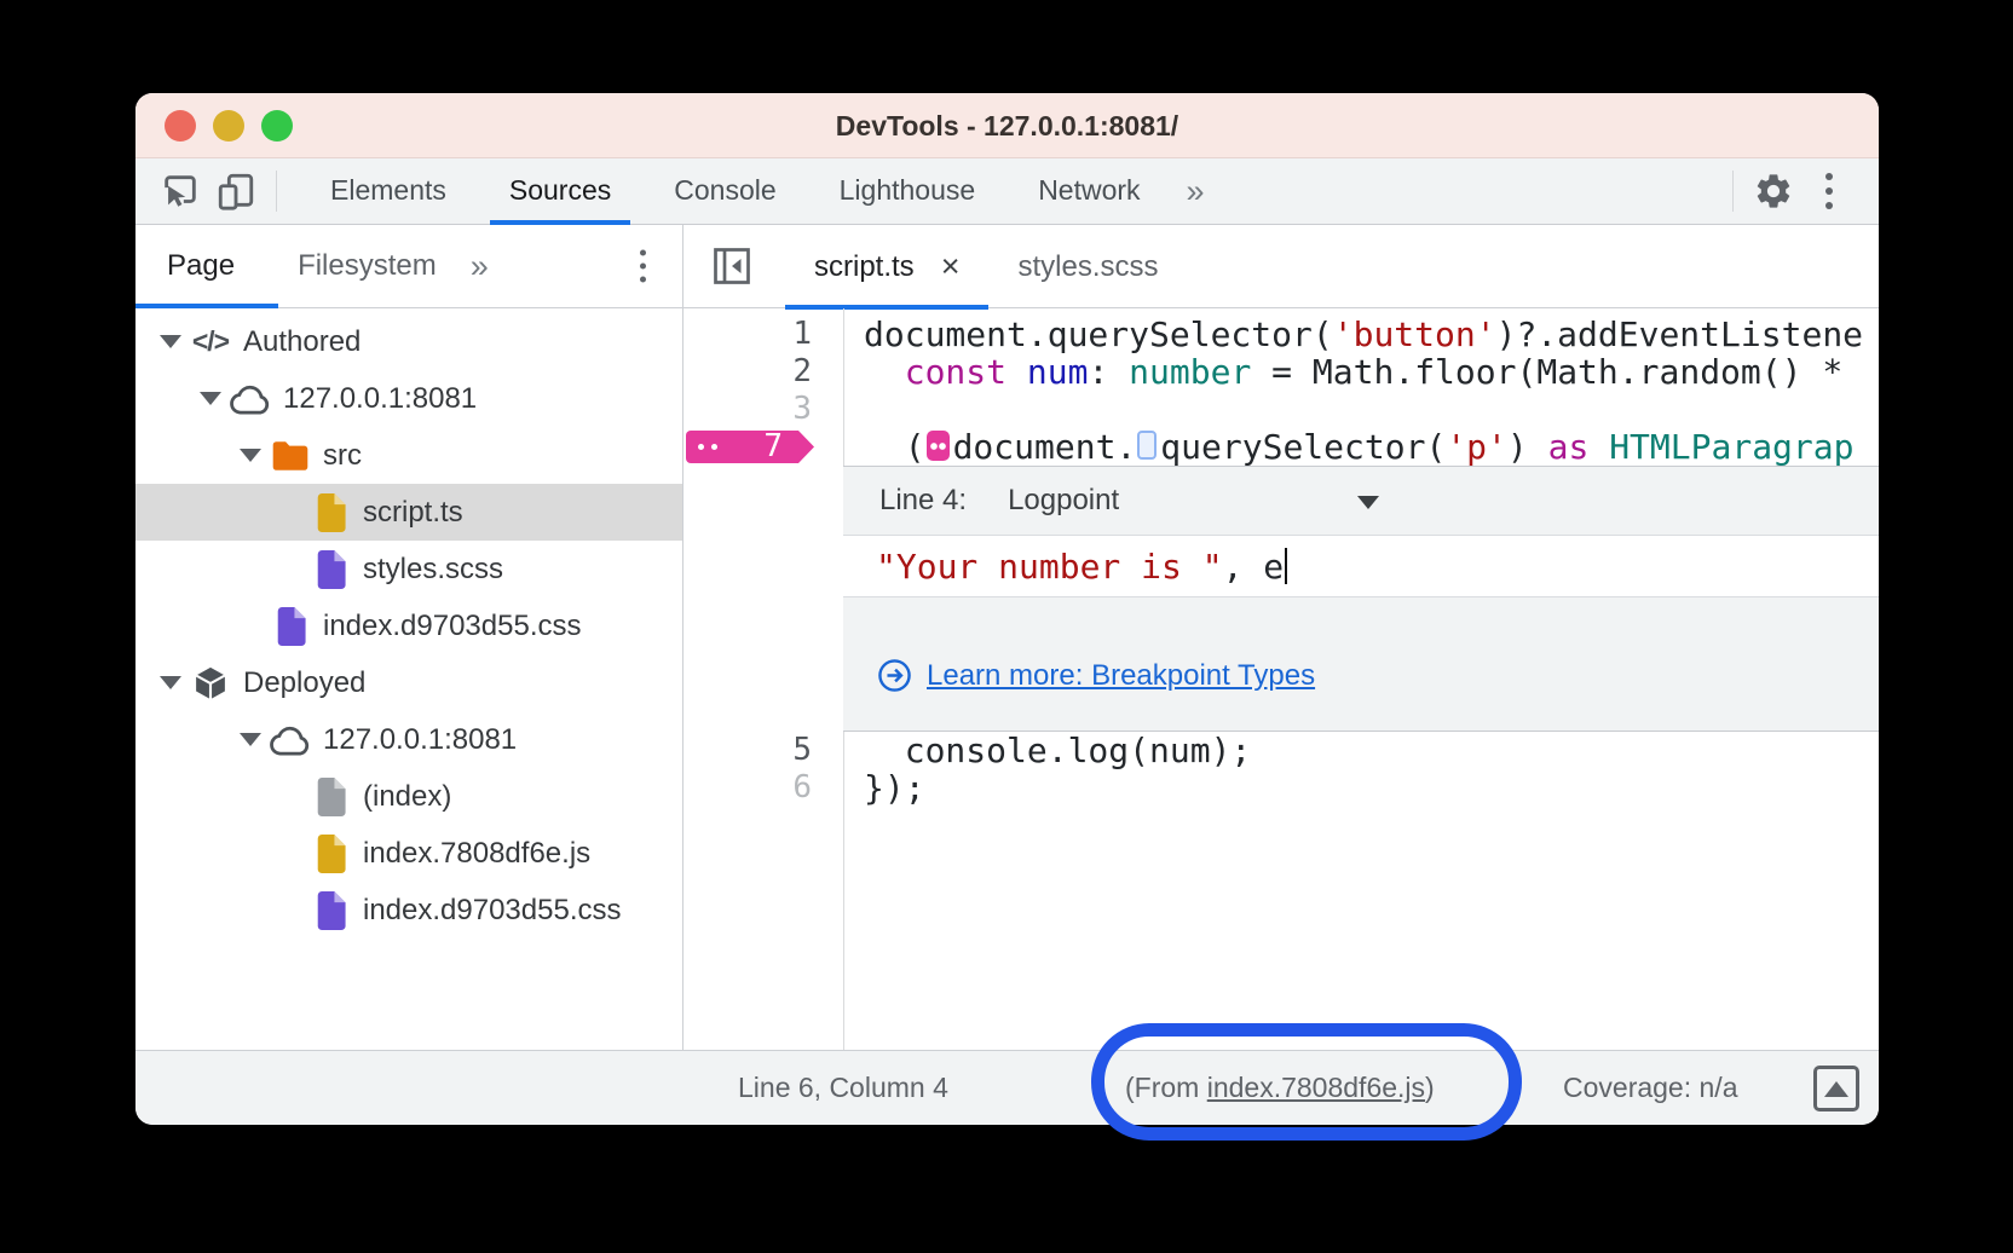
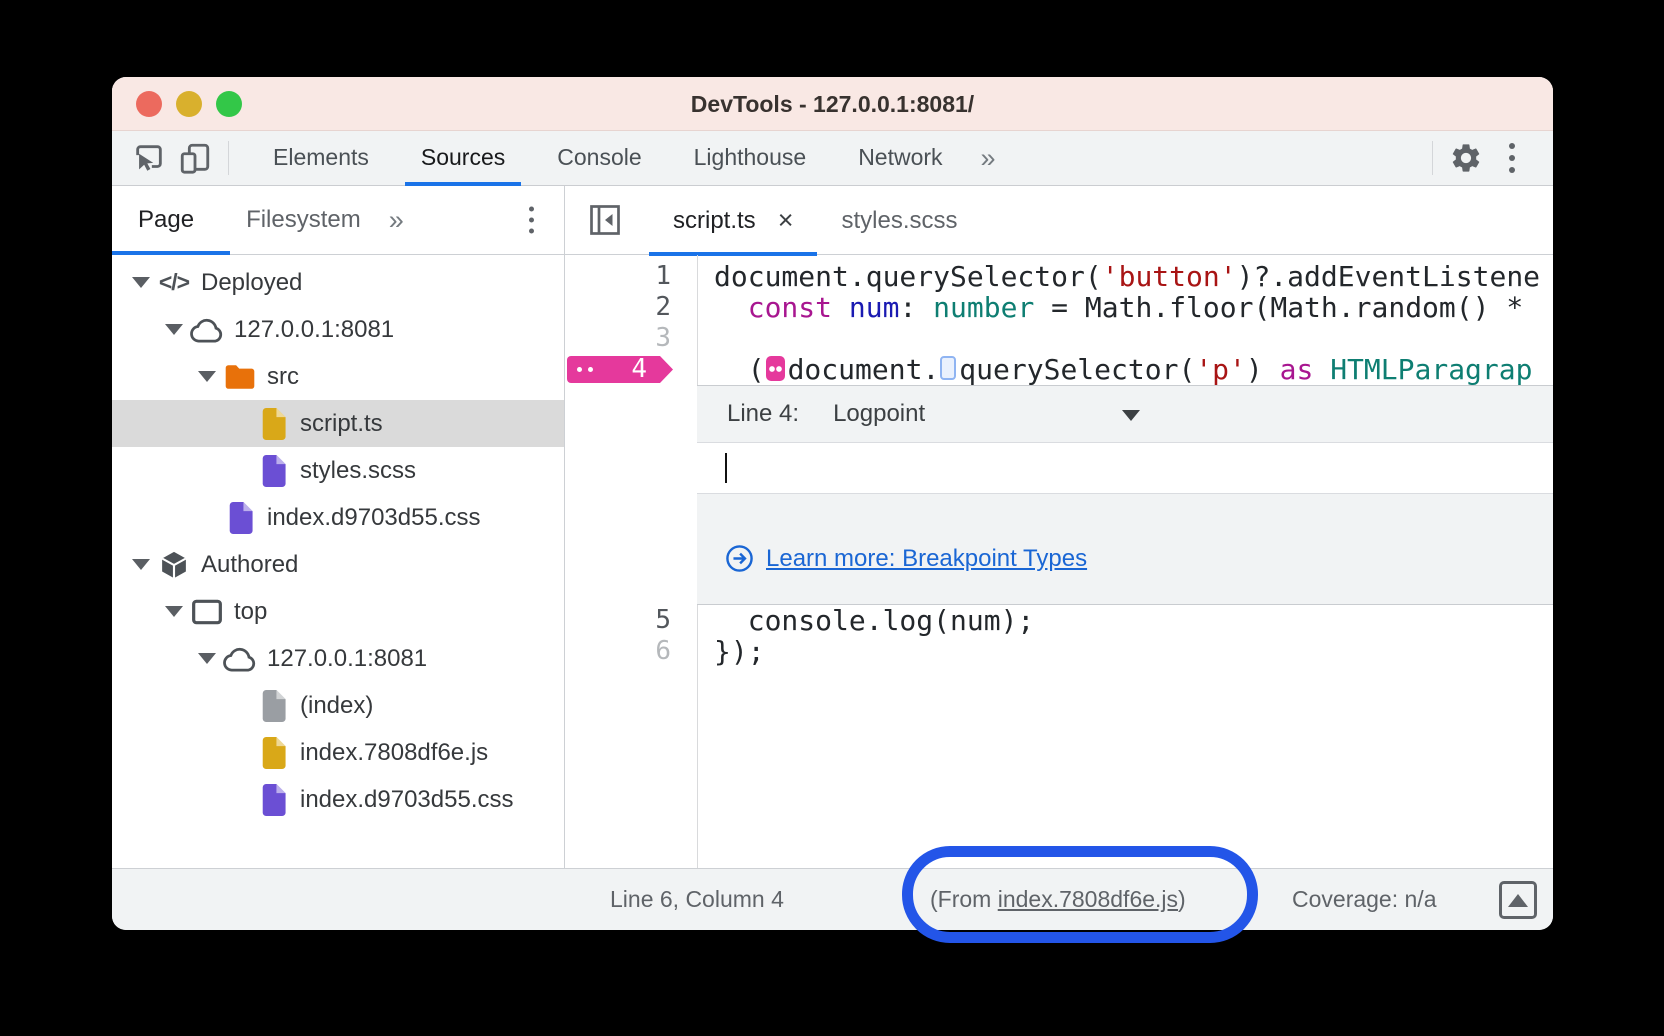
  DevTools - 127.0.0.1:8081/
  Elements
  Sources
  Console
  Lighthouse
  Network
  »
  Page
  Filesystem
  »
  </>
- Authored
+ Deployed
  127.0.0.1:8081
  src
  script.ts
  styles.scss
  index.d9703d55.css
- Deployed
+ Authored
+ top
  127.0.0.1:8081
  (index)
  index.7808df6e.js
  index.d9703d55.css
  script.ts
  ×
  styles.scss
  1
  document.querySelector('button')?.addEventListene
  2
  const num: number = Math.floor(Math.random() *
  3
- 7
+ 4
  ( document. querySelector('p') as HTMLParagrap
  Line 4:
  Logpoint
- "Your number is ", e
  Learn more: Breakpoint Types
  5
  console.log(num);
  6
  });
  Line 6, Column 4
  (From index.7808df6e.js)
  Coverage: n/a
